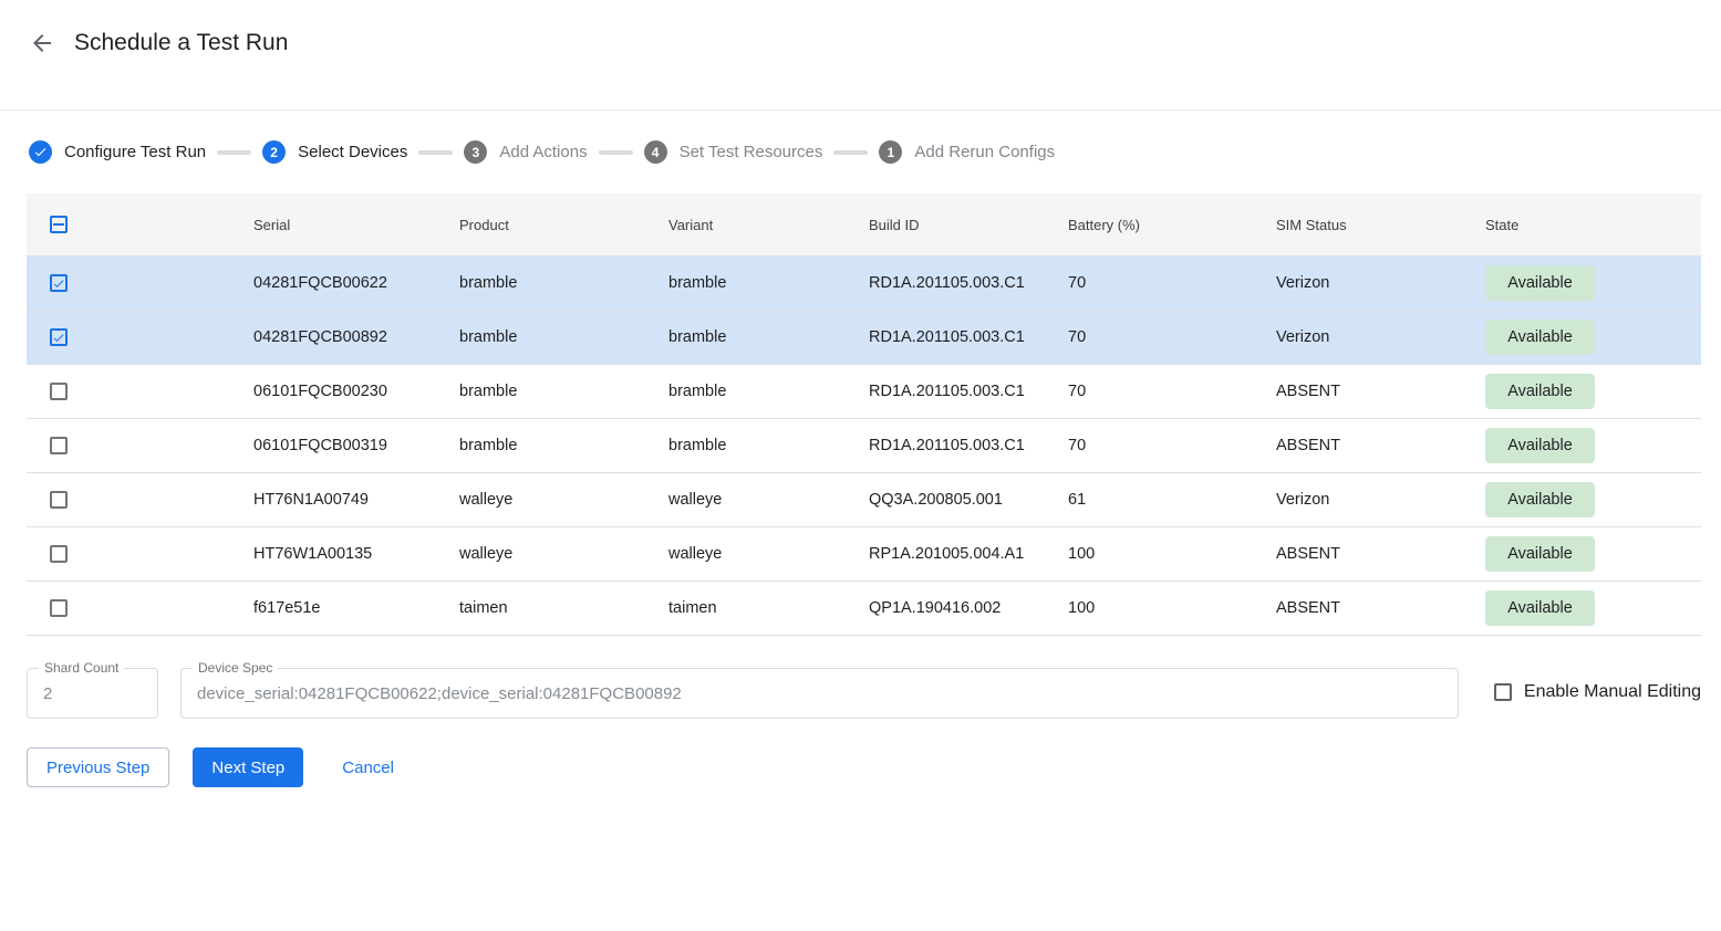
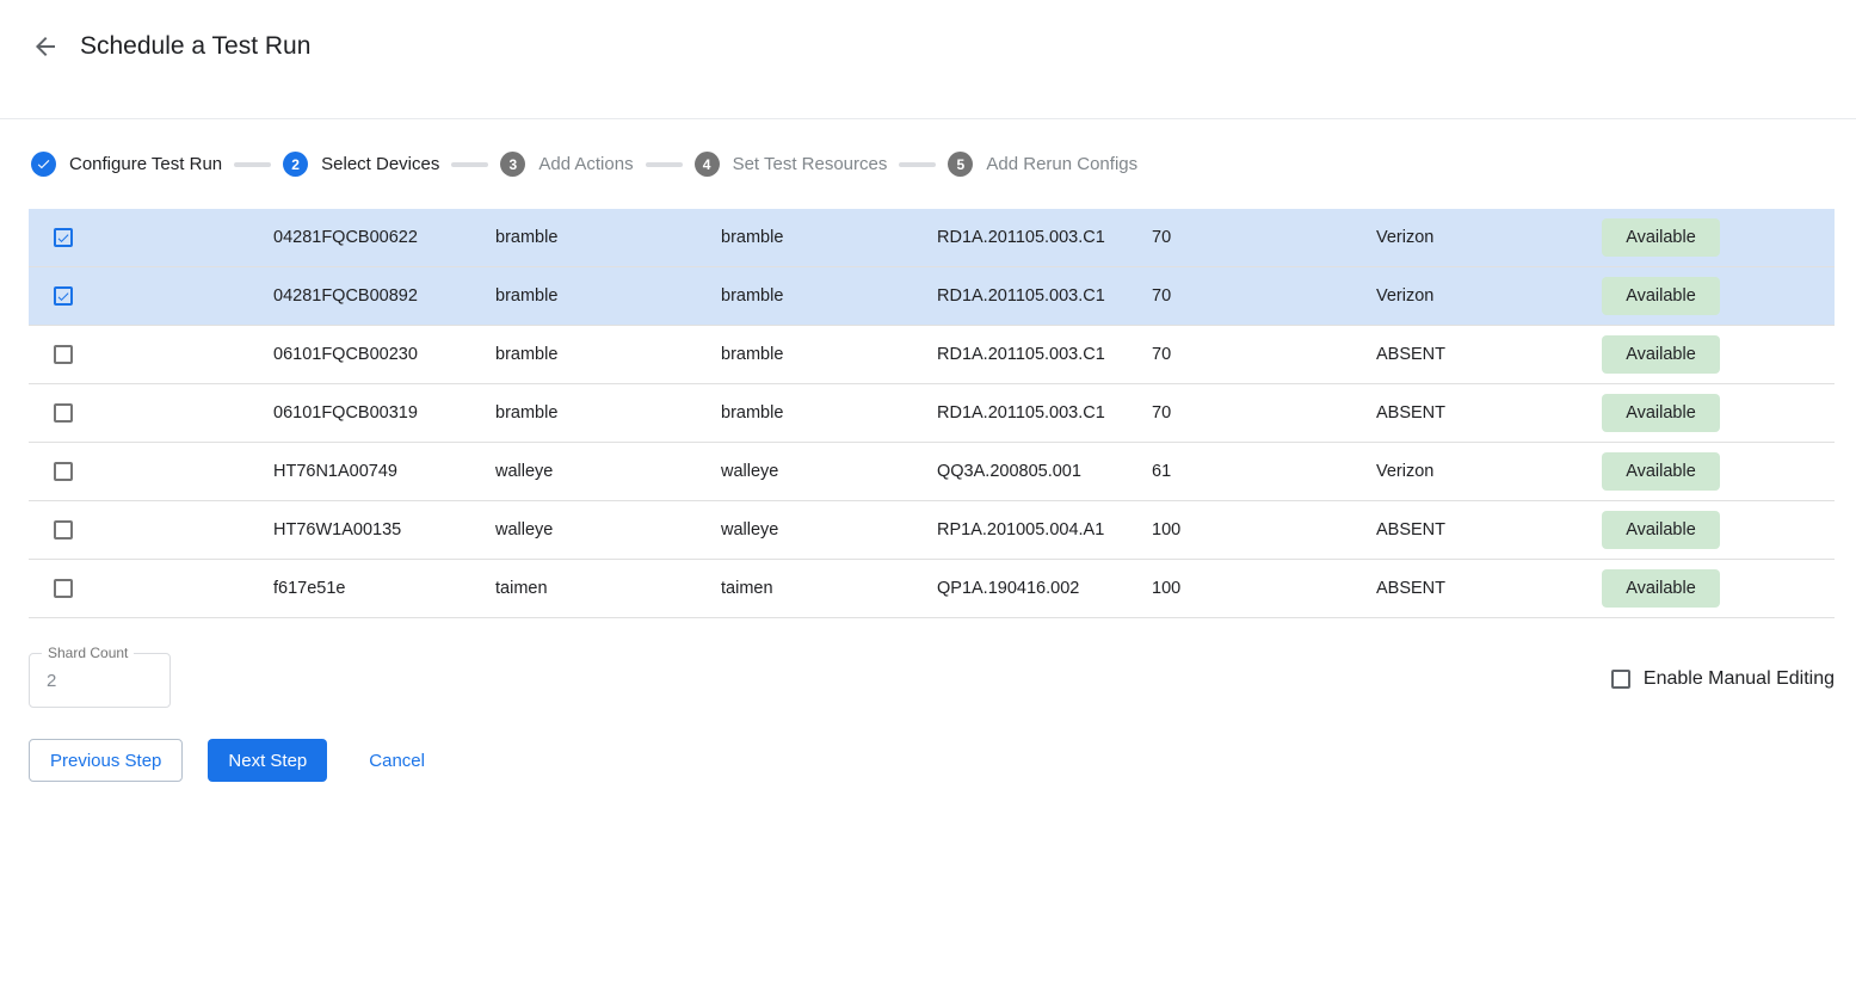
  Schedule a Test Run
  Configure Test Run
  2
  Select Devices
  3
  Add Actions
  4
  Set Test Resources
- 1
+ 5
  Add Rerun Configs
- Serial
- Product
- Variant
- Build ID
- Battery (%)
- SIM Status
- State
  04281FQCB00622
  bramble
  bramble
  RD1A.201105.003.C1
  70
  Verizon
  Available
  04281FQCB00892
  bramble
  bramble
  RD1A.201105.003.C1
  70
  Verizon
  Available
  06101FQCB00230
  bramble
  bramble
  RD1A.201105.003.C1
  70
  ABSENT
  Available
  06101FQCB00319
  bramble
  bramble
  RD1A.201105.003.C1
  70
  ABSENT
  Available
  HT76N1A00749
  walleye
  walleye
  QQ3A.200805.001
  61
  Verizon
  Available
  HT76W1A00135
  walleye
  walleye
  RP1A.201005.004.A1
  100
  ABSENT
  Available
  f617e51e
  taimen
  taimen
  QP1A.190416.002
  100
  ABSENT
  Available
  Shard Count
  2
- Device Spec
- device_serial:04281FQCB00622;device_serial:04281FQCB00892
  Enable Manual Editing
  Previous Step
  Next Step
  Cancel
